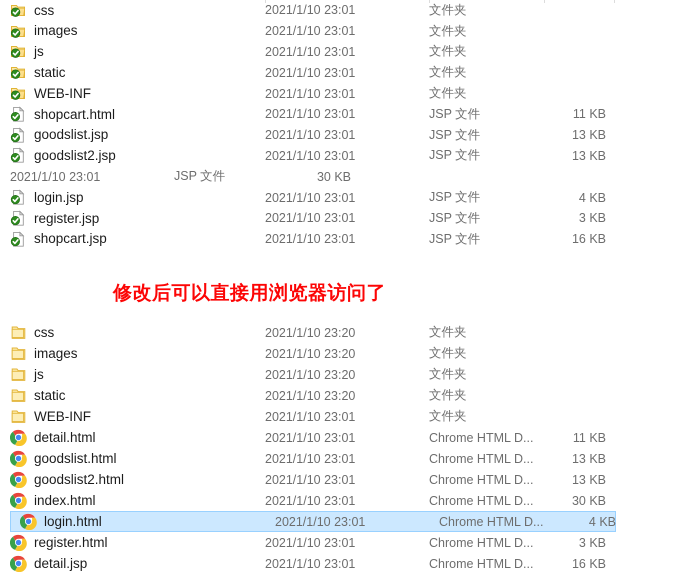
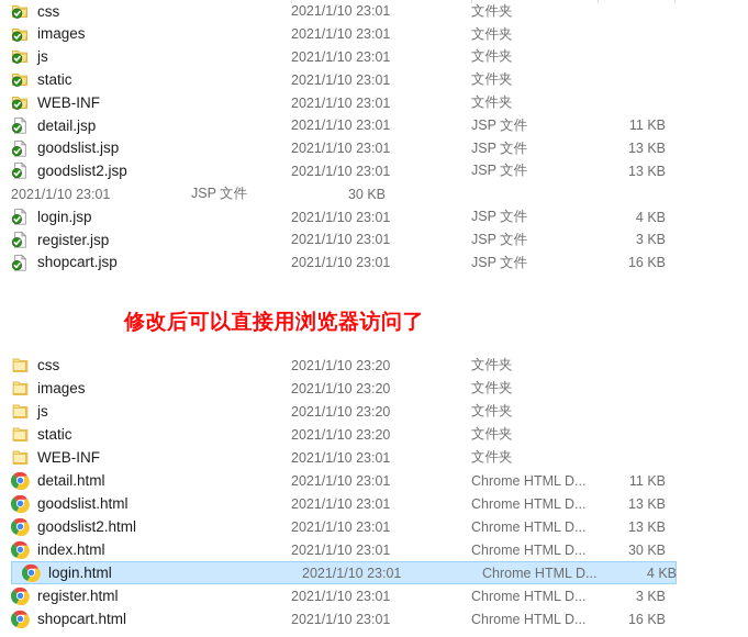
  css
  2021/1/10 23:01
  文件夹
  images
  2021/1/10 23:01
  文件夹
  js
  2021/1/10 23:01
  文件夹
  static
  2021/1/10 23:01
  文件夹
  WEB-INF
  2021/1/10 23:01
  文件夹
- shopcart.html
+ detail.jsp
  2021/1/10 23:01
  JSP 文件
  11 KB
  goodslist.jsp
  2021/1/10 23:01
  JSP 文件
  13 KB
  goodslist2.jsp
  2021/1/10 23:01
  JSP 文件
  13 KB
  2021/1/10 23:01
  JSP 文件
  30 KB
  login.jsp
  2021/1/10 23:01
  JSP 文件
  4 KB
  register.jsp
  2021/1/10 23:01
  JSP 文件
  3 KB
  shopcart.jsp
  2021/1/10 23:01
  JSP 文件
  16 KB
  修改后可以直接用浏览器访问了
  css
  2021/1/10 23:20
  文件夹
  images
  2021/1/10 23:20
  文件夹
  js
  2021/1/10 23:20
  文件夹
  static
  2021/1/10 23:20
  文件夹
  WEB-INF
  2021/1/10 23:01
  文件夹
  detail.html
  2021/1/10 23:01
  Chrome HTML D...
  11 KB
  goodslist.html
  2021/1/10 23:01
  Chrome HTML D...
  13 KB
  goodslist2.html
  2021/1/10 23:01
  Chrome HTML D...
  13 KB
  index.html
  2021/1/10 23:01
  Chrome HTML D...
  30 KB
  login.html
  2021/1/10 23:01
  Chrome HTML D...
  4 KB
  register.html
  2021/1/10 23:01
  Chrome HTML D...
  3 KB
- detail.jsp
+ shopcart.html
  2021/1/10 23:01
  Chrome HTML D...
  16 KB
